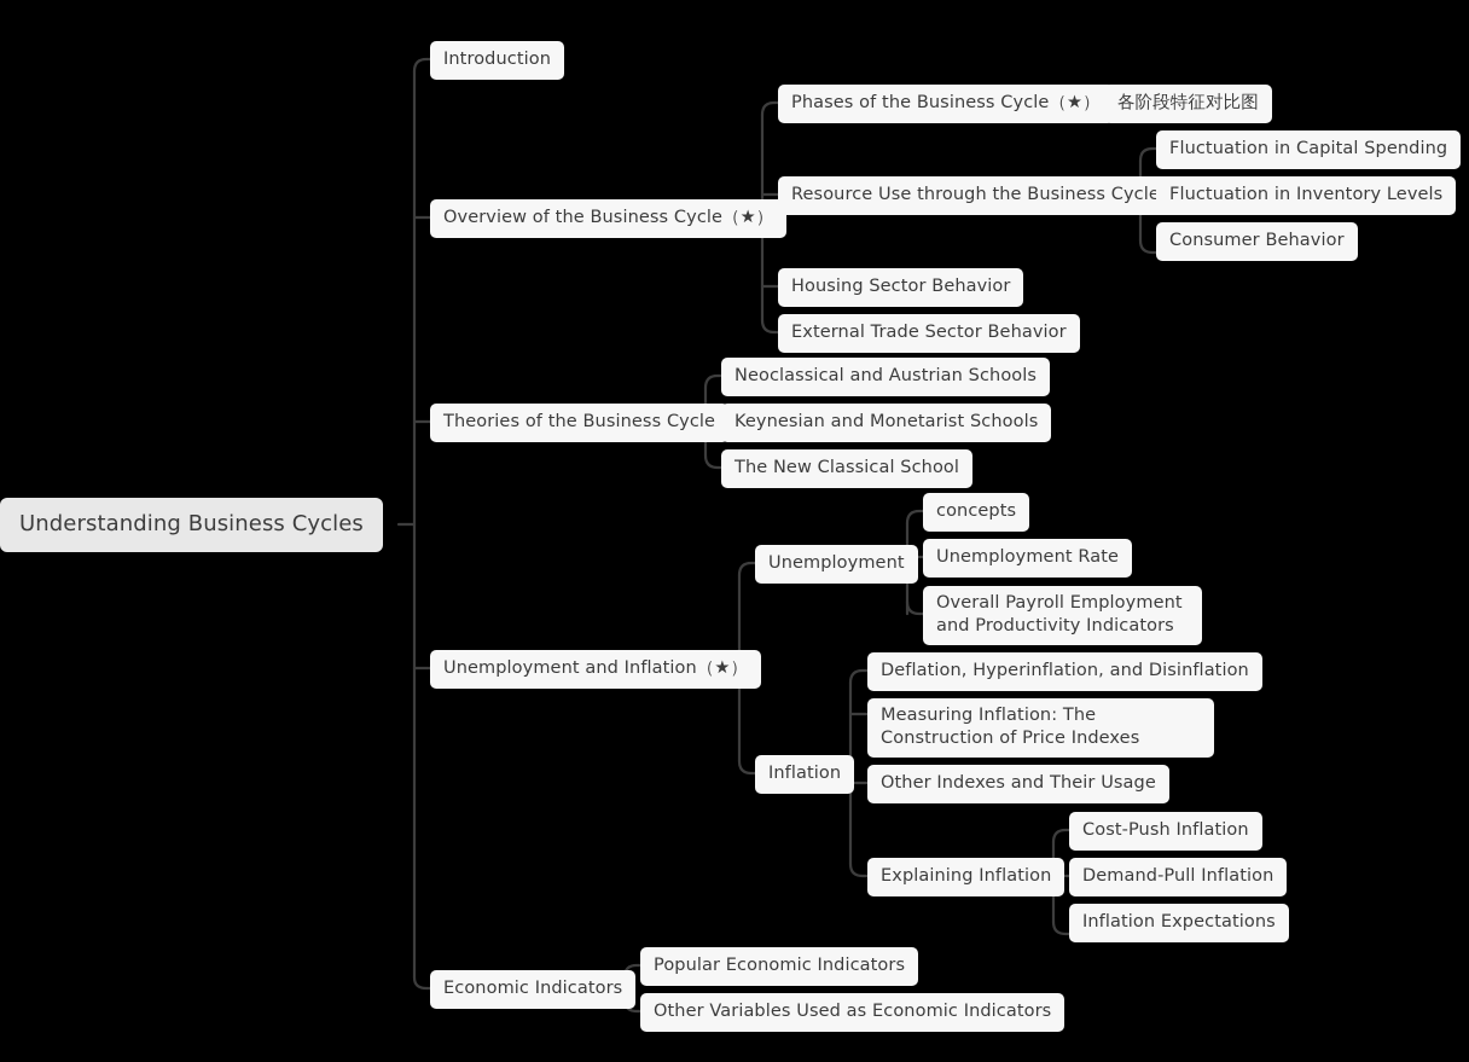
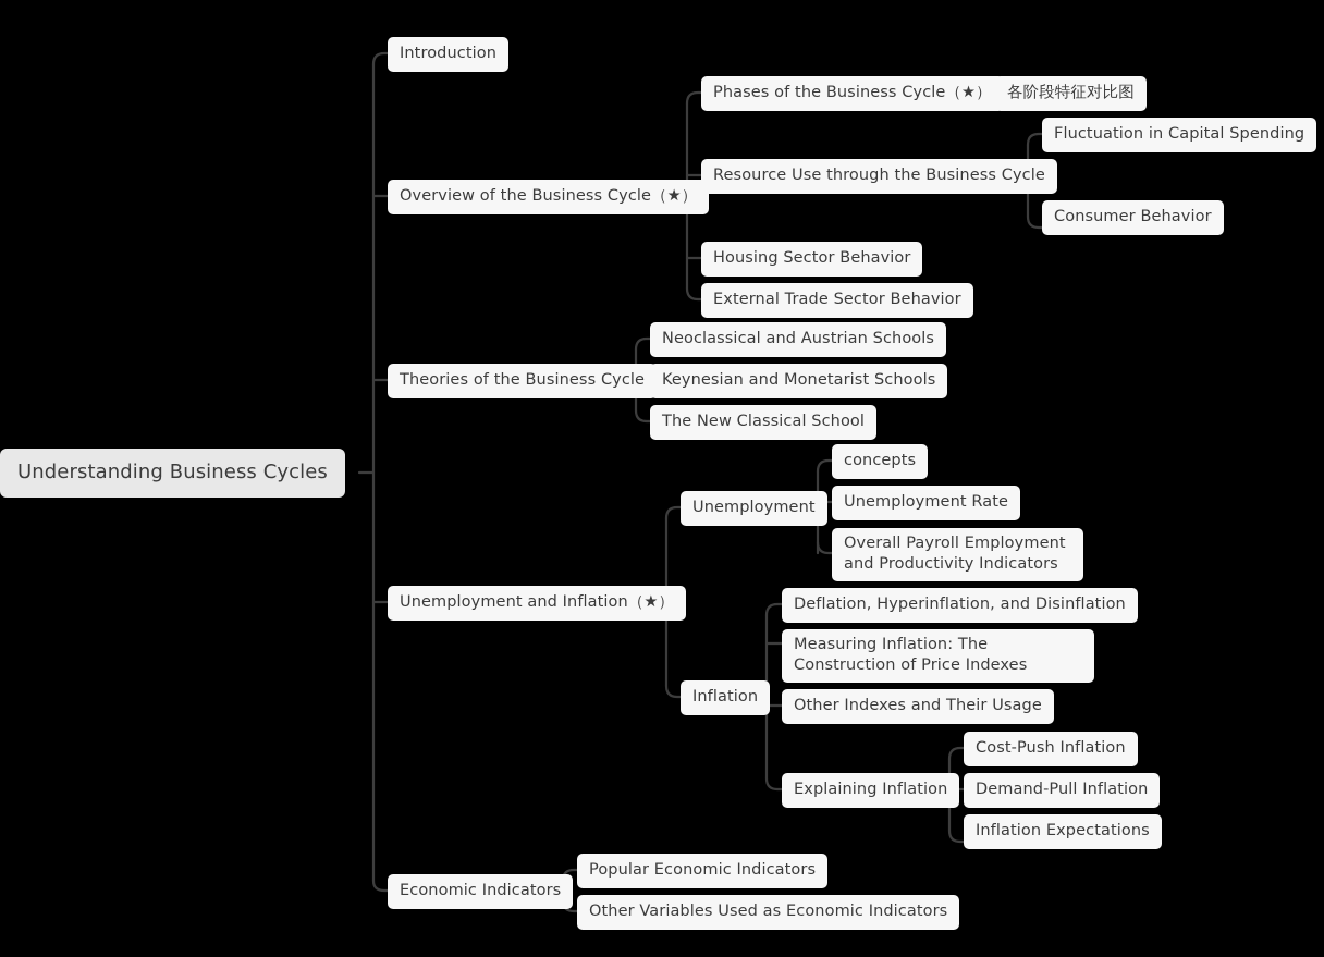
  Understanding Business Cycles
  Introduction
  Overview of the Business Cycle（★）
  Theories of the Business Cycle
  Unemployment and Inflation（★）
  Economic Indicators
  Phases of the Business Cycle（★）
  各阶段特征对比图
  Resource Use through the Business Cycle
  Fluctuation in Capital Spending
- Fluctuation in Inventory Levels
  Consumer Behavior
  Housing Sector Behavior
  External Trade Sector Behavior
  Neoclassical and Austrian Schools
  Keynesian and Monetarist Schools
  The New Classical School
  Unemployment
  concepts
  Unemployment Rate
  Overall Payroll Employment and Productivity Indicators
  Inflation
  Deflation, Hyperinflation, and Disinflation
  Measuring Inflation: The Construction of Price Indexes
  Other Indexes and Their Usage
  Explaining Inflation
  Cost-Push Inflation
  Demand-Pull Inflation
  Inflation Expectations
  Popular Economic Indicators
  Other Variables Used as Economic Indicators
